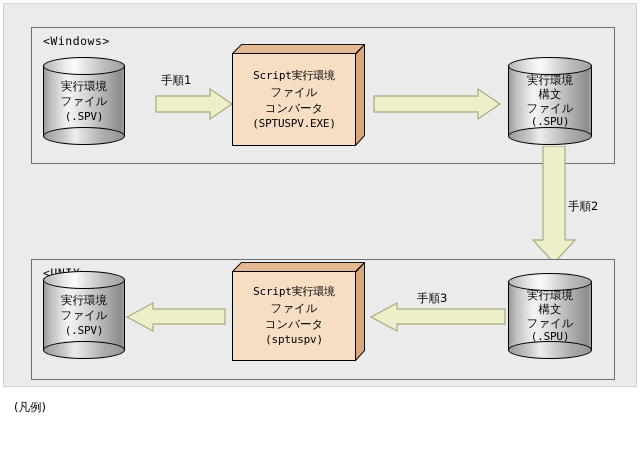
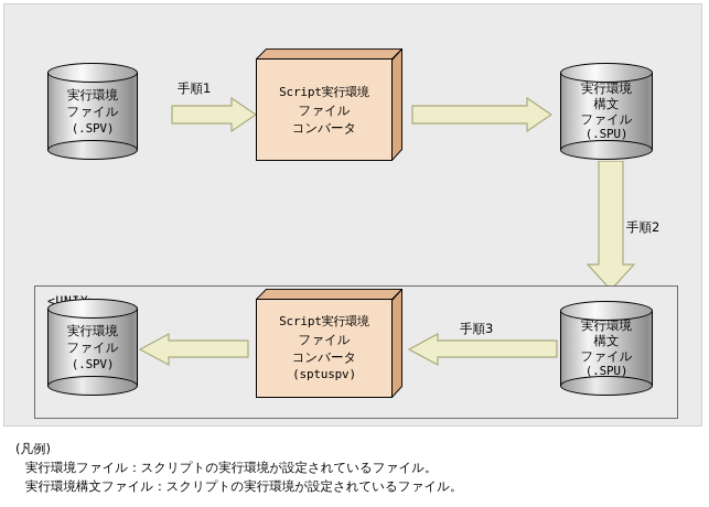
- <Windows>
  実行環境
  ファイル
  (.SPV)
  手順1
  Script実行環境
  ファイル
  コンバータ
- (SPTUSPV.EXE)
  実行環境
  構文
  ファイル
  (.SPU)
  手順2
  実行環境
  構文
  ファイル
  (.SPU)
  手順3
  Script実行環境
  ファイル
  コンバータ
  (sptuspv)
  実行環境
  ファイル
  (.SPV)
  (凡例)
+ 実行環境ファイル：スクリプトの実行環境が設定されているファイル。
+ 実行環境構文ファイル：スクリプトの実行環境が設定されているファイル。
